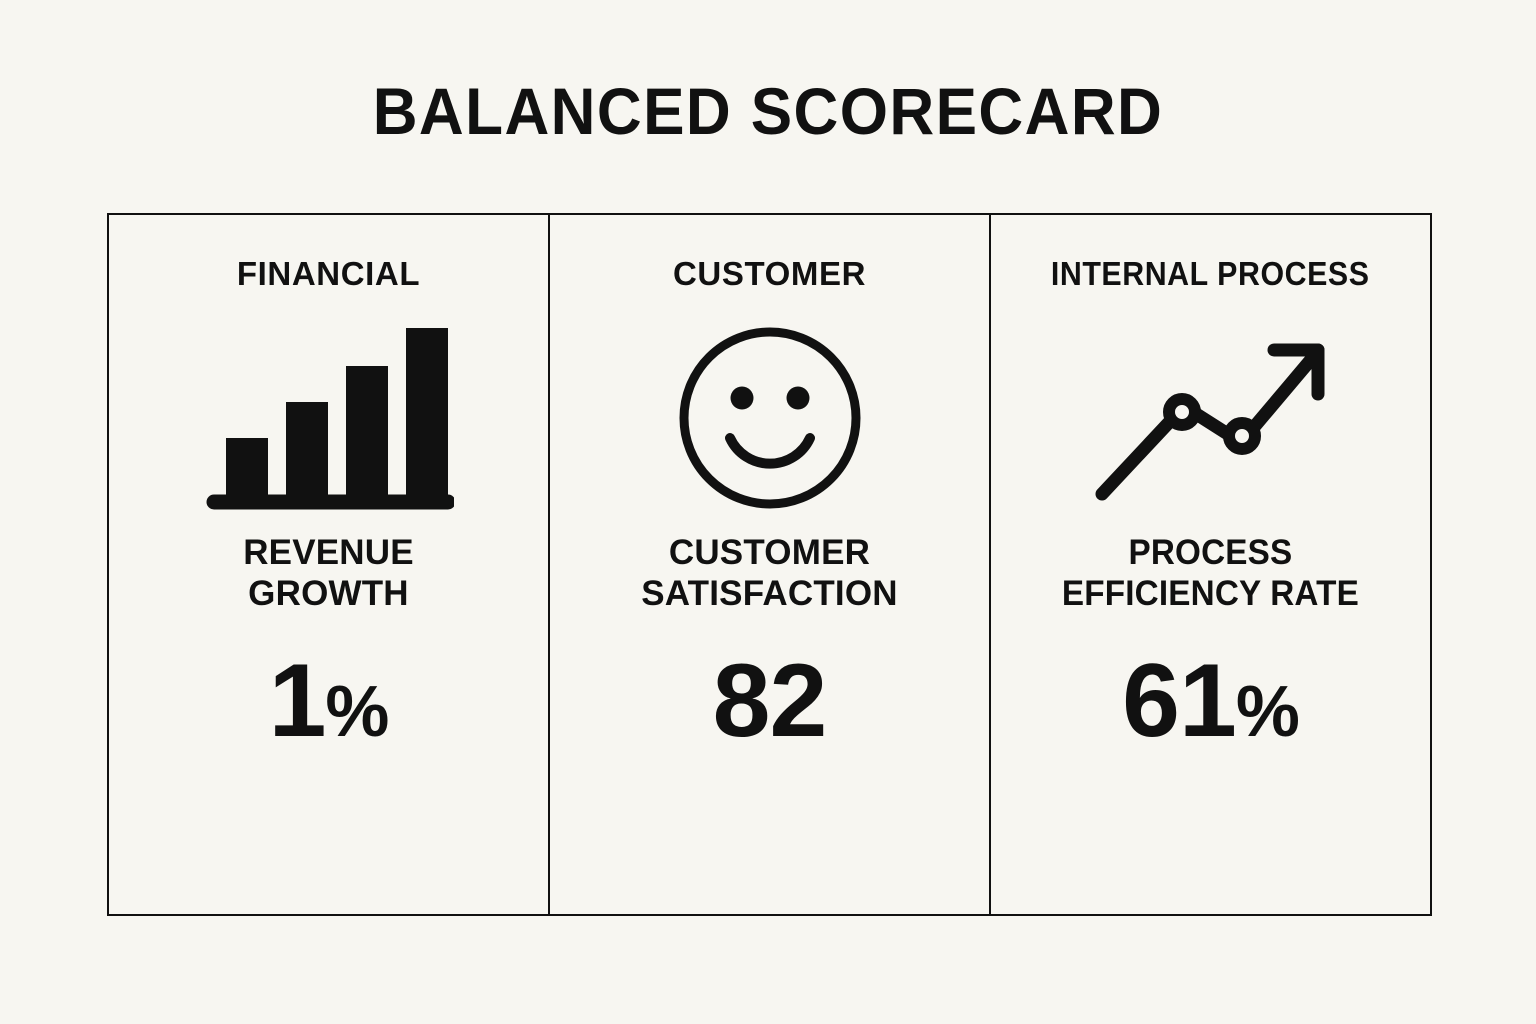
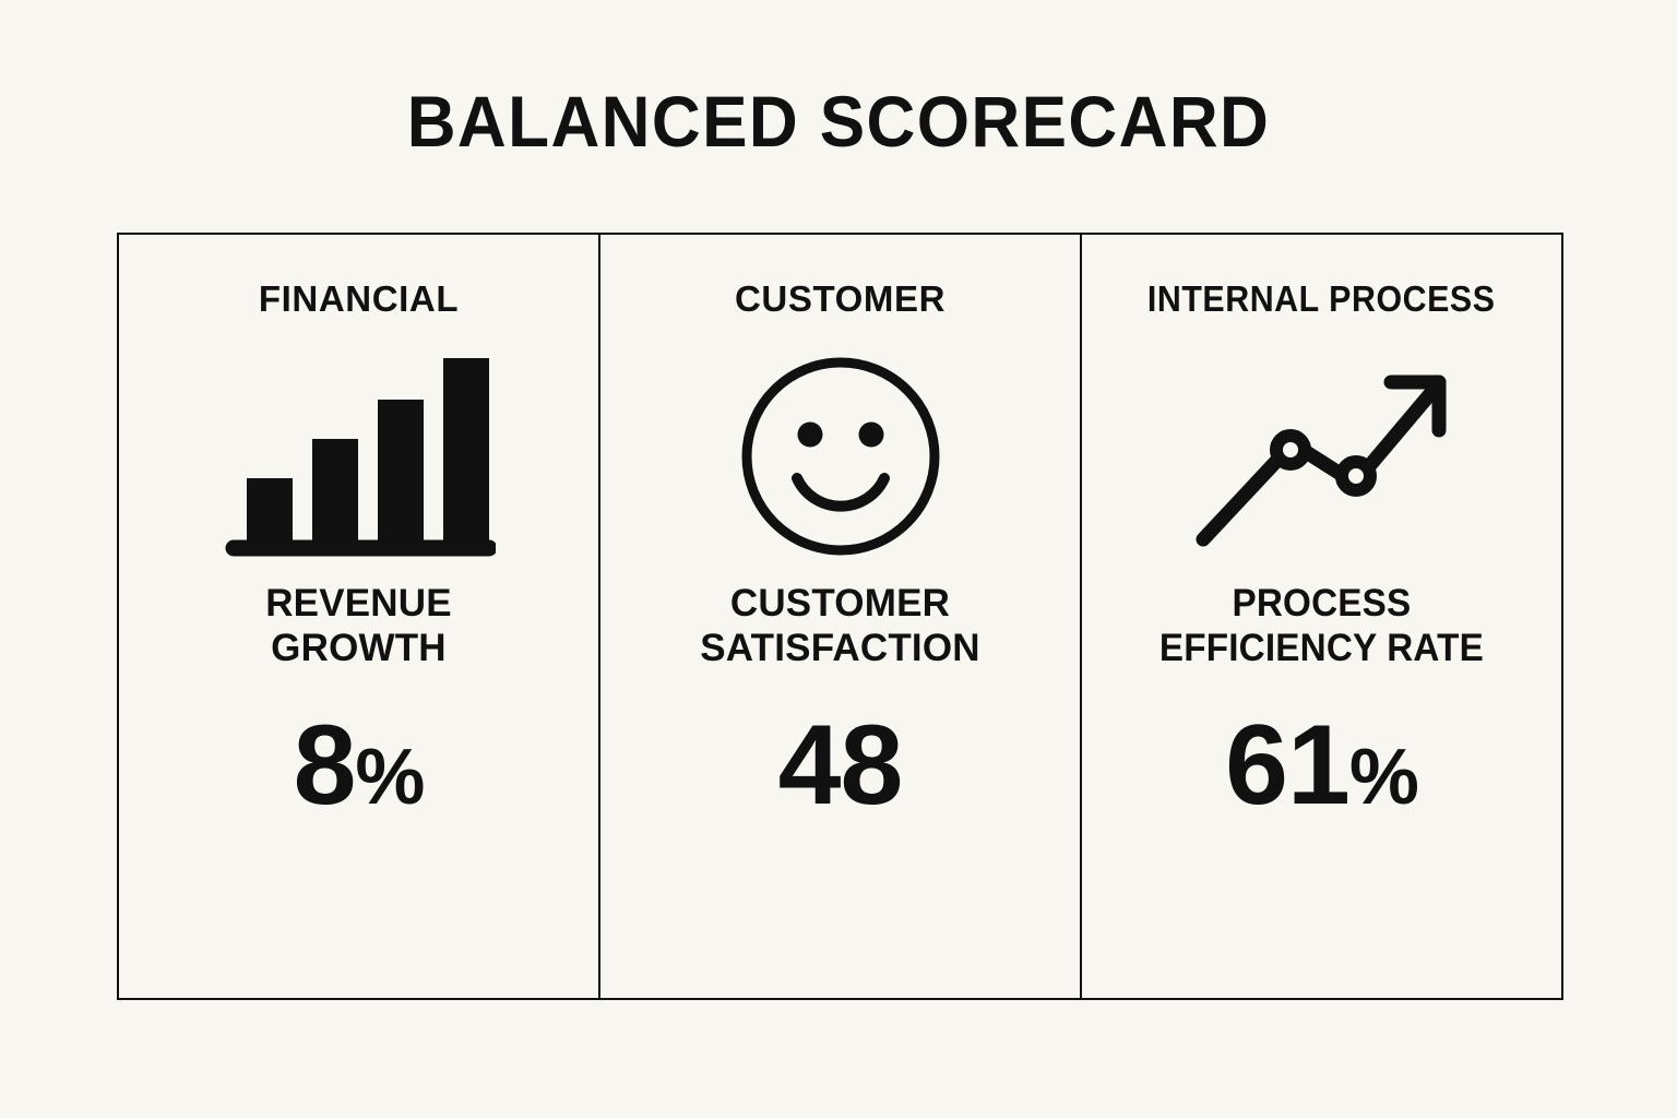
  BALANCED SCORECARD
  FINANCIAL
  REVENUE
  GROWTH
- 1%
+ 8%
  CUSTOMER
  CUSTOMER
  SATISFACTION
- 82
+ 48
  INTERNAL PROCESS
  PROCESS
  EFFICIENCY RATE
  61%
